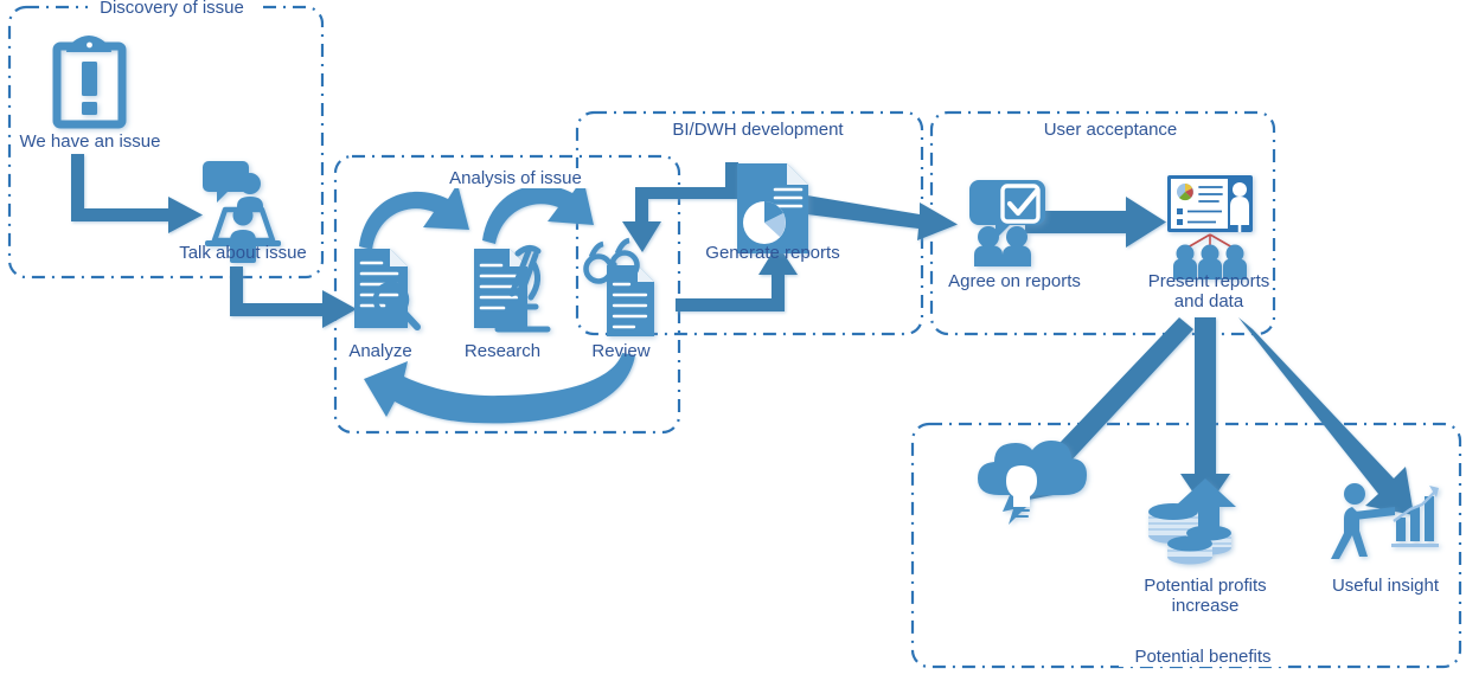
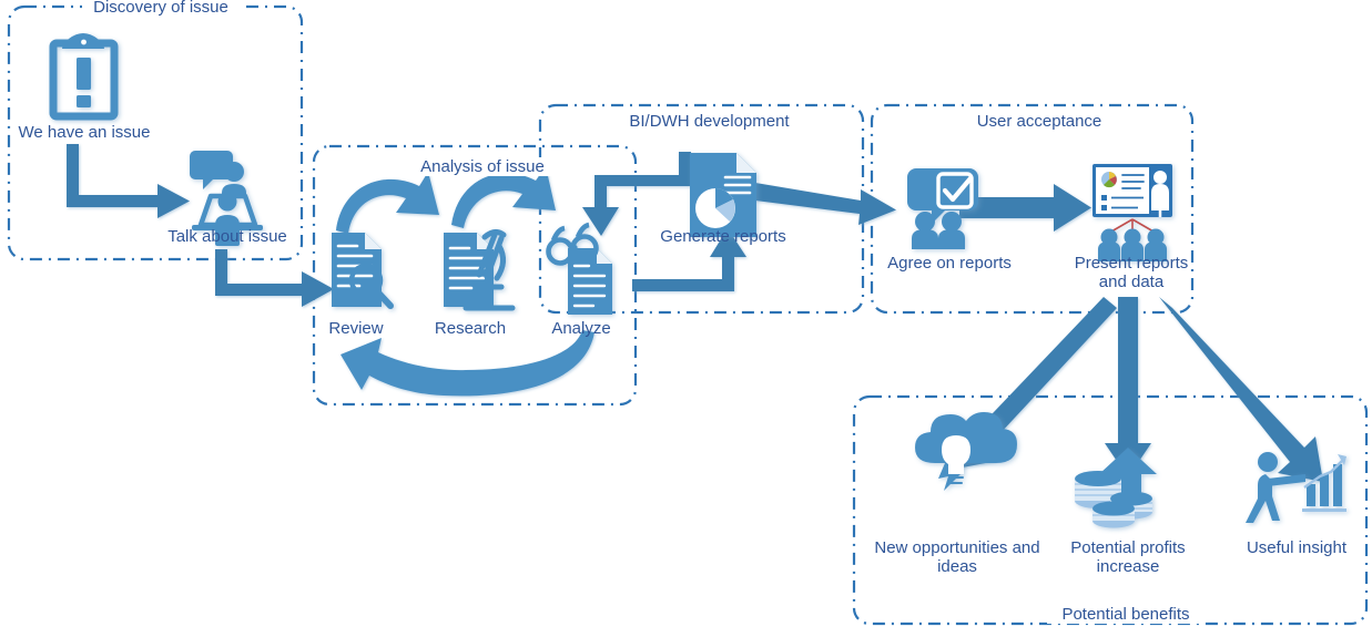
  Discovery of issue
  Analysis of issue
  BI/DWH development
  User acceptance
  Potential benefits
  We have an issue
  Talk about issue
- Analyze
+ Review
  Research
- Review
+ Analyze
  Generate reports
  Agree on reports
  Present reports and data
+ New opportunities and ideas
  Potential profits increase
  Useful insight
